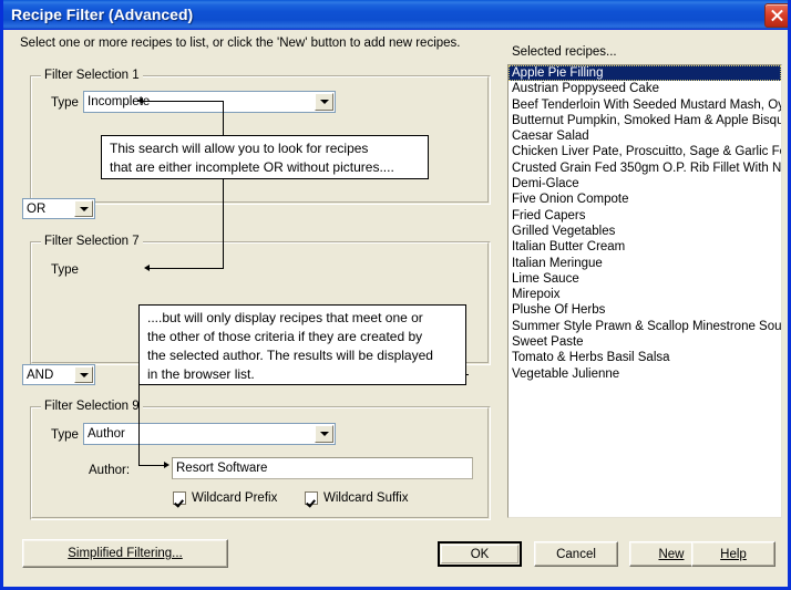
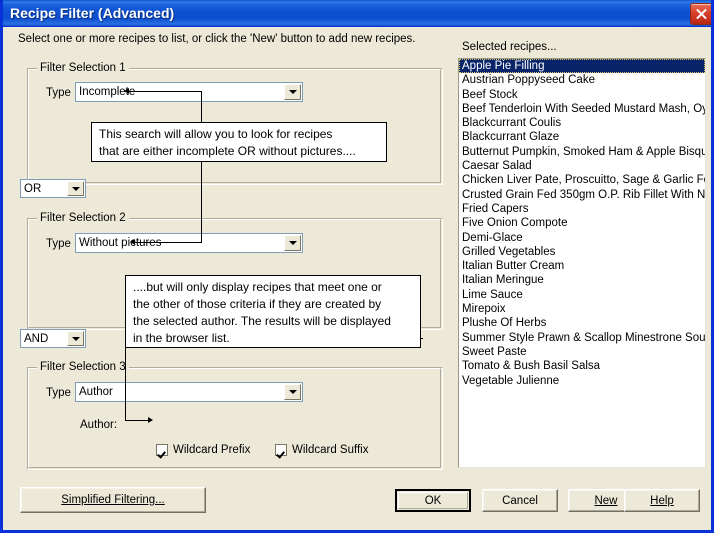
  Recipe Filter (Advanced)
  Select one or more recipes to list, or click the 'New' button to add new recipes.
  Selected recipes...
  Filter Selection 1
  Type
  Incomplete
  OR
- Filter Selection 7
+ Filter Selection 2
  Type
+ Without pictures
  AND
- Filter Selection 9
+ Filter Selection 3
  Type
  Author
  Author:
- Resort Software
  Wildcard Prefix
  Wildcard Suffix
  This search will allow you to look for recipes
  that are either incomplete OR without pictures....
  ....but will only display recipes that meet one or
  the other of those criteria if they are created by
  the selected author. The results will be displayed
  in the browser list.
  Apple Pie Filling
  Austrian Poppyseed Cake
+ Beef Stock
  Beef Tenderloin With Seeded Mustard Mash, O
+ Blackcurrant Coulis
+ Blackcurrant Glaze
  Butternut Pumpkin, Smoked Ham & Apple Bisqu
  Caesar Salad
  Chicken Liver Pate, Proscuitto, Sage & Garlic F
  Crusted Grain Fed 350gm O.P. Rib Fillet With N
- Demi-Glace
+ Fried Capers
  Five Onion Compote
- Fried Capers
+ Demi-Glace
  Grilled Vegetables
  Italian Butter Cream
  Italian Meringue
  Lime Sauce
  Mirepoix
  Plushe Of Herbs
  Summer Style Prawn & Scallop Minestrone Sou
  Sweet Paste
- Tomato & Herbs Basil Salsa
+ Tomato & Bush Basil Salsa
  Vegetable Julienne
  Simplified Filtering...
  OK
  Cancel
  New
  Help
